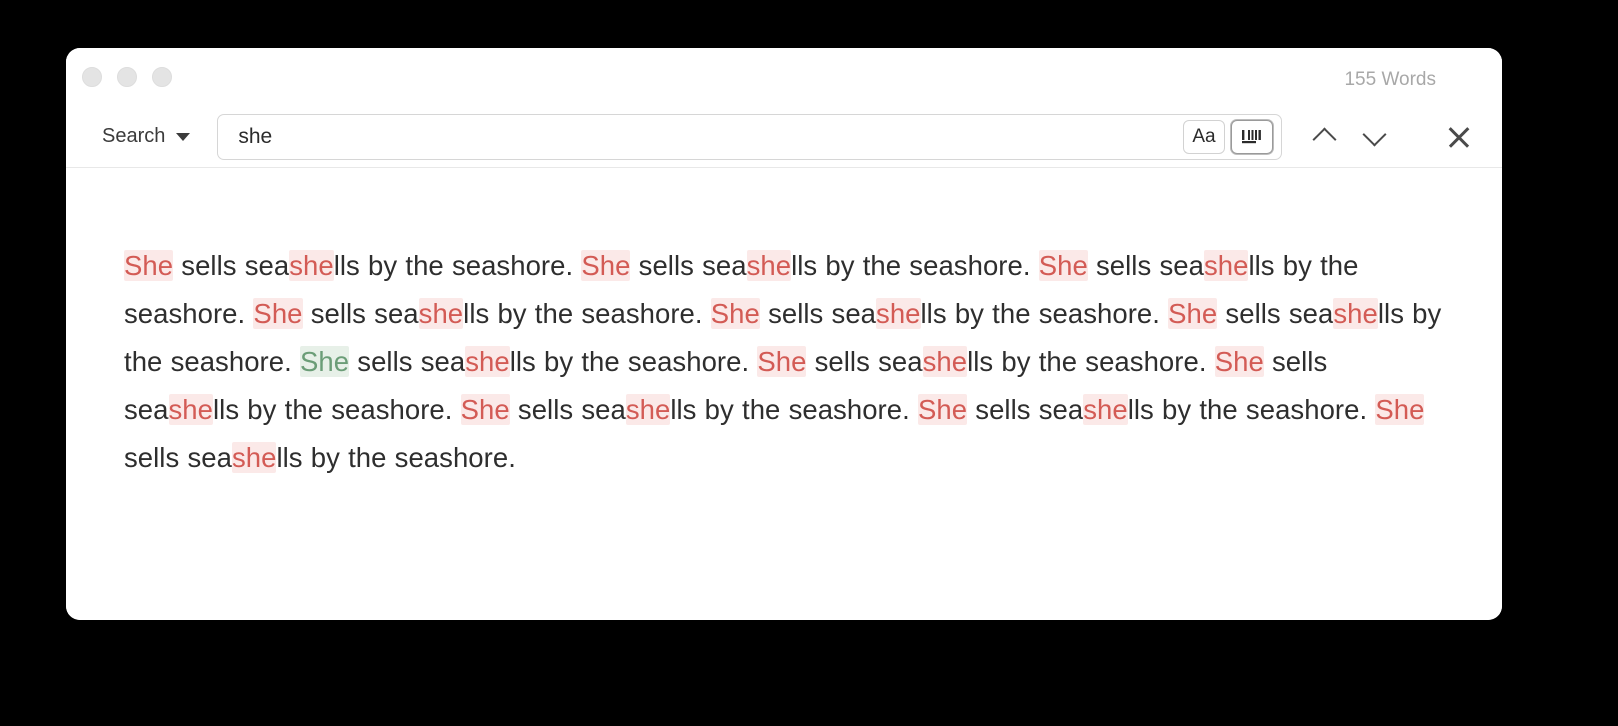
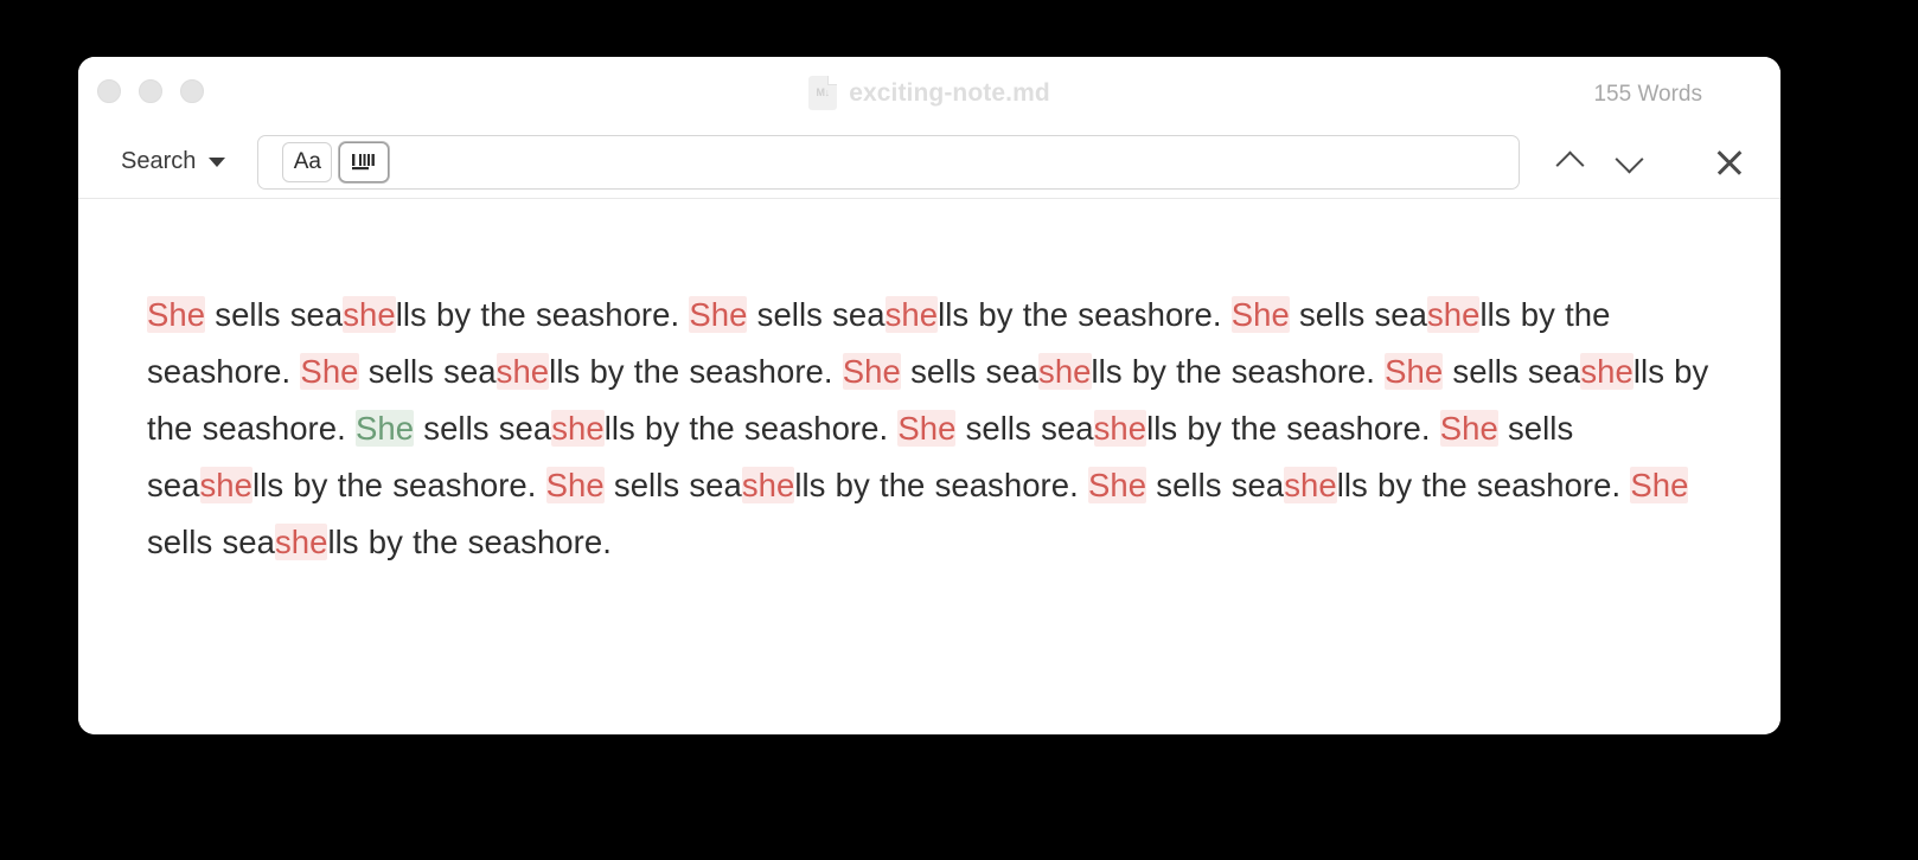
+ M↓
+ exciting-note.md
  155 Words
  Search
- she
  Aa
  She sells seashells by the seashore. She sells seashells by the seashore. She sells seashells by the seashore. She sells seashells by the seashore. She sells seashells by the seashore. She sells seashells by the seashore. She sells seashells by the seashore. She sells seashells by the seashore. She sells seashells by the seashore. She sells seashells by the seashore. She sells seashells by the seashore. She sells seashells by the seashore.
